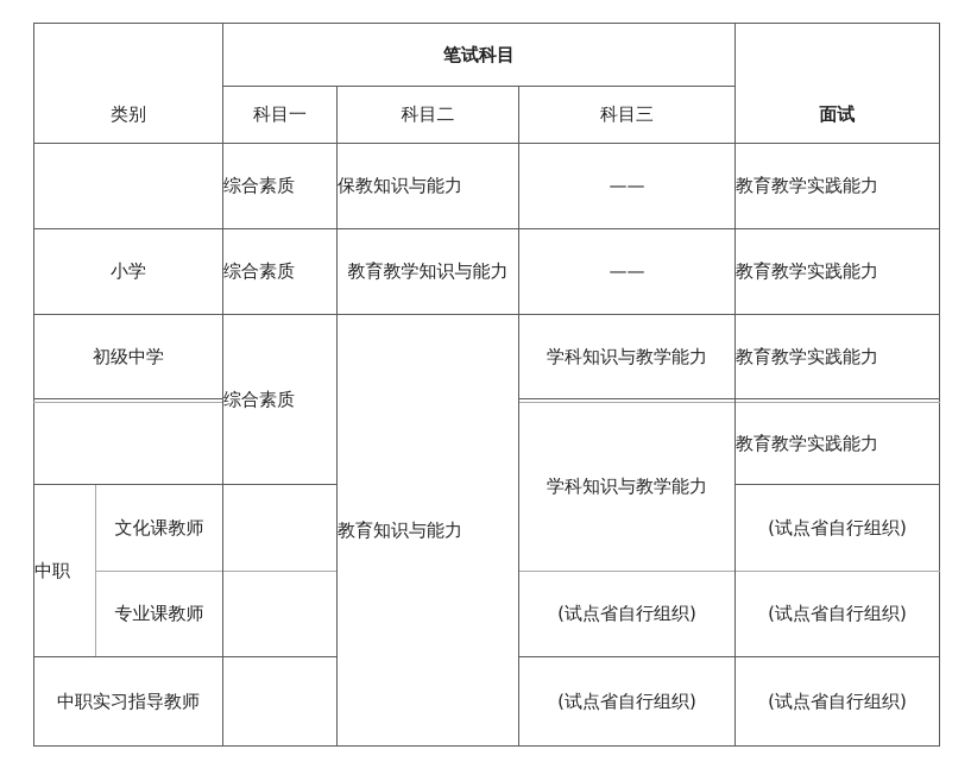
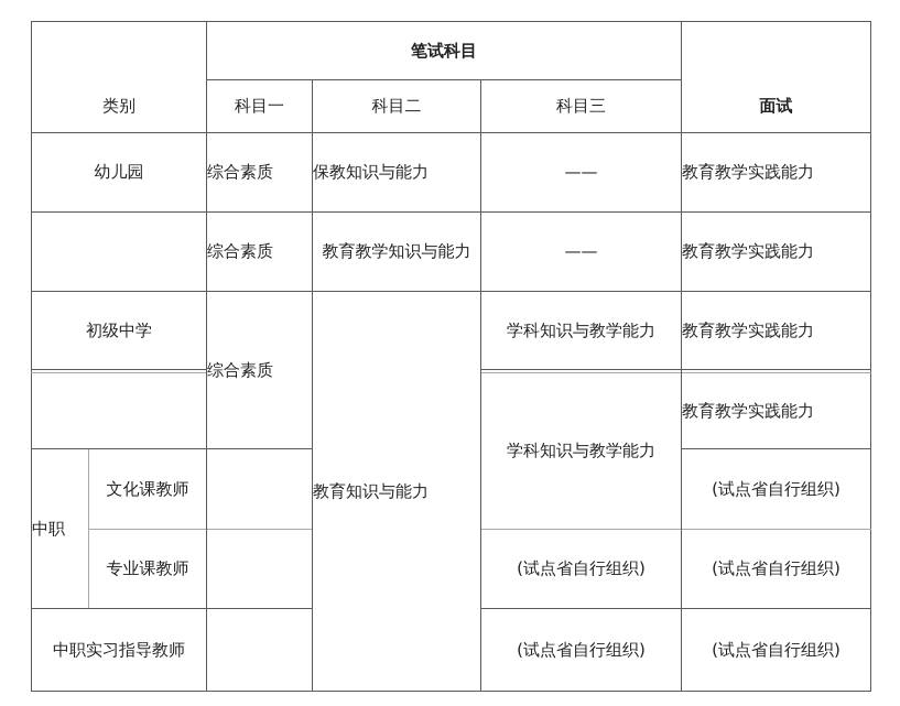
  类别
  笔试科目
  科目一
  科目二
  科目三
  面试
+ 幼儿园
  综合素质
  保教知识与能力
  ——
  教育教学实践能力
- 小学
  综合素质
  教育教学知识与能力
  ——
  教育教学实践能力
  初级中学
  学科知识与教学能力
  教育教学实践能力
  综合素质
  教育知识与能力
  教育教学实践能力
  学科知识与教学能力
  中职
  文化课教师
  (试点省自行组织)
  专业课教师
  (试点省自行组织)
  (试点省自行组织)
  中职实习指导教师
  (试点省自行组织)
  (试点省自行组织)
